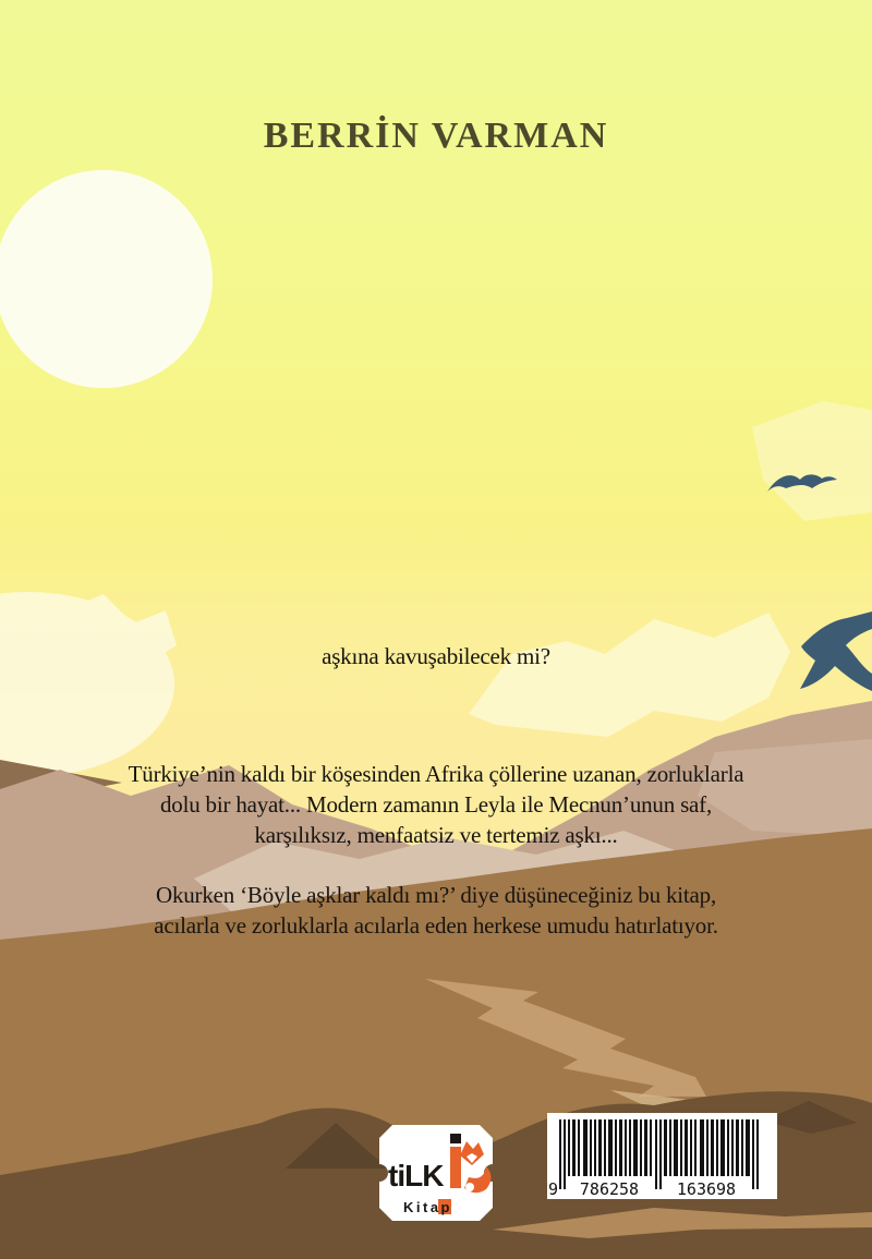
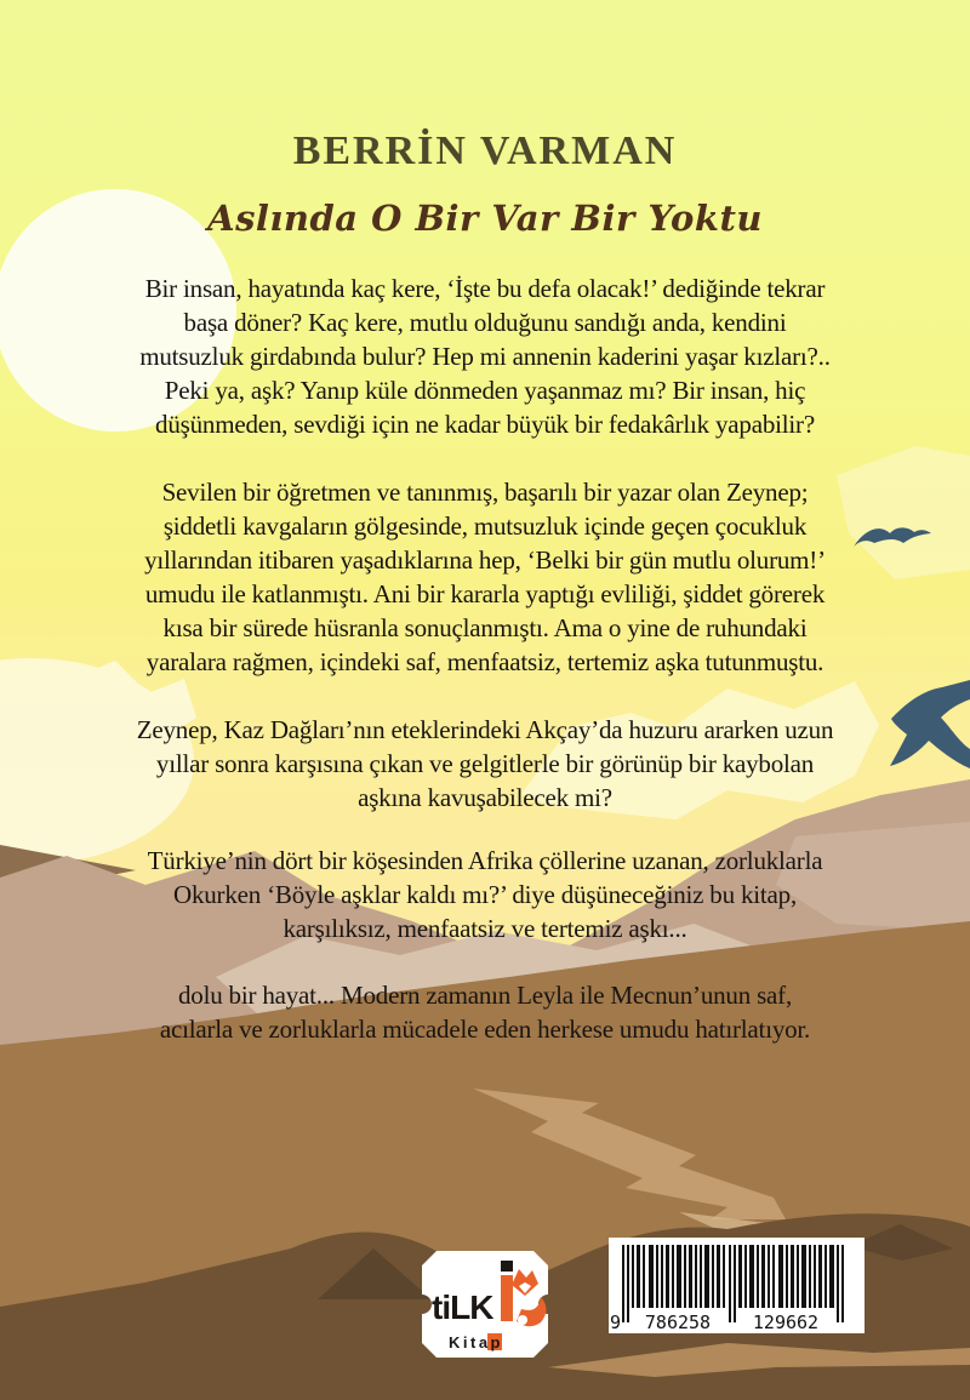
  BERRİN VARMAN
+ Aslında O Bir Var Bir Yoktu
+ Bir insan, hayatında kaç kere, ‘İşte bu defa olacak!’ dediğinde tekrar
+ başa döner? Kaç kere, mutlu olduğunu sandığı anda, kendini
+ mutsuzluk girdabında bulur? Hep mi annenin kaderini yaşar kızları?..
+ Peki ya, aşk? Yanıp küle dönmeden yaşanmaz mı? Bir insan, hiç
+ düşünmeden, sevdiği için ne kadar büyük bir fedakârlık yapabilir?
+ Sevilen bir öğretmen ve tanınmış, başarılı bir yazar olan Zeynep;
+ şiddetli kavgaların gölgesinde, mutsuzluk içinde geçen çocukluk
+ yıllarından itibaren yaşadıklarına hep, ‘Belki bir gün mutlu olurum!’
+ umudu ile katlanmıştı. Ani bir kararla yaptığı evliliği, şiddet görerek
+ kısa bir sürede hüsranla sonuçlanmıştı. Ama o yine de ruhundaki
+ yaralara rağmen, içindeki saf, menfaatsiz, tertemiz aşka tutunmuştu.
+ Zeynep, Kaz Dağları’nın eteklerindeki Akçay’da huzuru ararken uzun
+ yıllar sonra karşısına çıkan ve gelgitlerle bir görünüp bir kaybolan
  aşkına kavuşabilecek mi?
- Türkiye’nin kaldı bir köşesinden Afrika çöllerine uzanan, zorluklarla
+ Türkiye’nin dört bir köşesinden Afrika çöllerine uzanan, zorluklarla
- dolu bir hayat... Modern zamanın Leyla ile Mecnun’unun saf,
+ Okurken ‘Böyle aşklar kaldı mı?’ diye düşüneceğiniz bu kitap,
  karşılıksız, menfaatsiz ve tertemiz aşkı...
- Okurken ‘Böyle aşklar kaldı mı?’ diye düşüneceğiniz bu kitap,
+ dolu bir hayat... Modern zamanın Leyla ile Mecnun’unun saf,
- acılarla ve zorluklarla acılarla eden herkese umudu hatırlatıyor.
+ acılarla ve zorluklarla mücadele eden herkese umudu hatırlatıyor.
  tiLK
  Kitap
  9
  786258
- 163698
+ 129662
